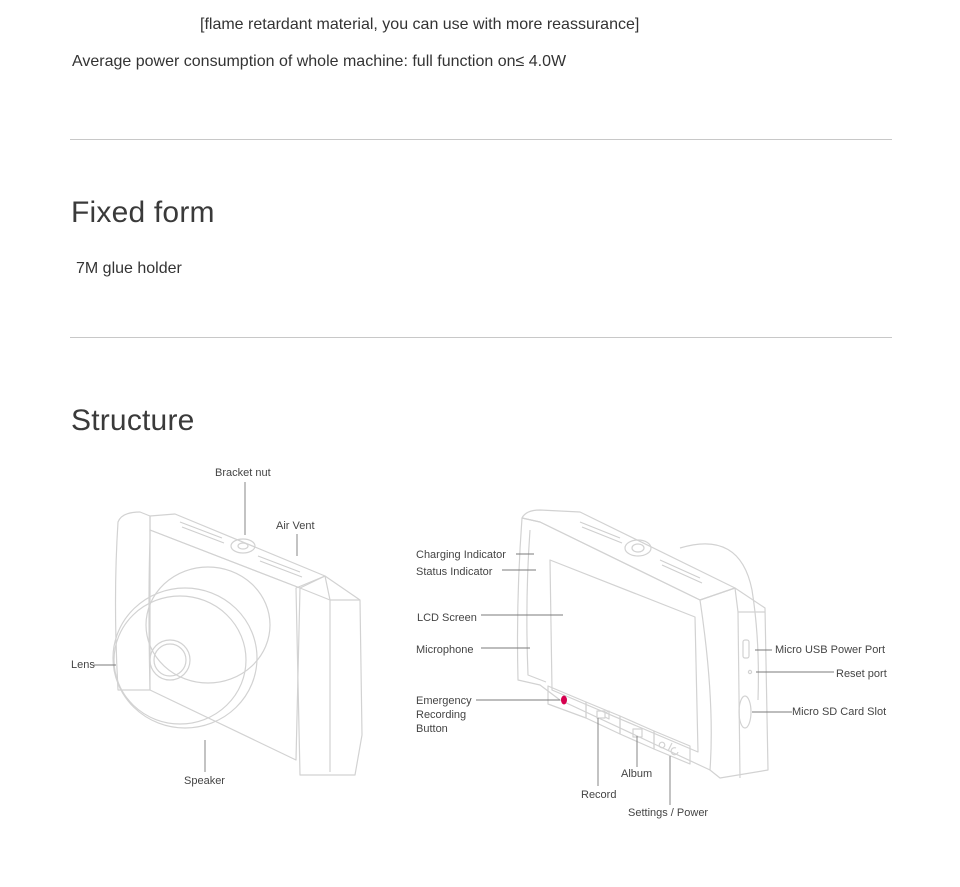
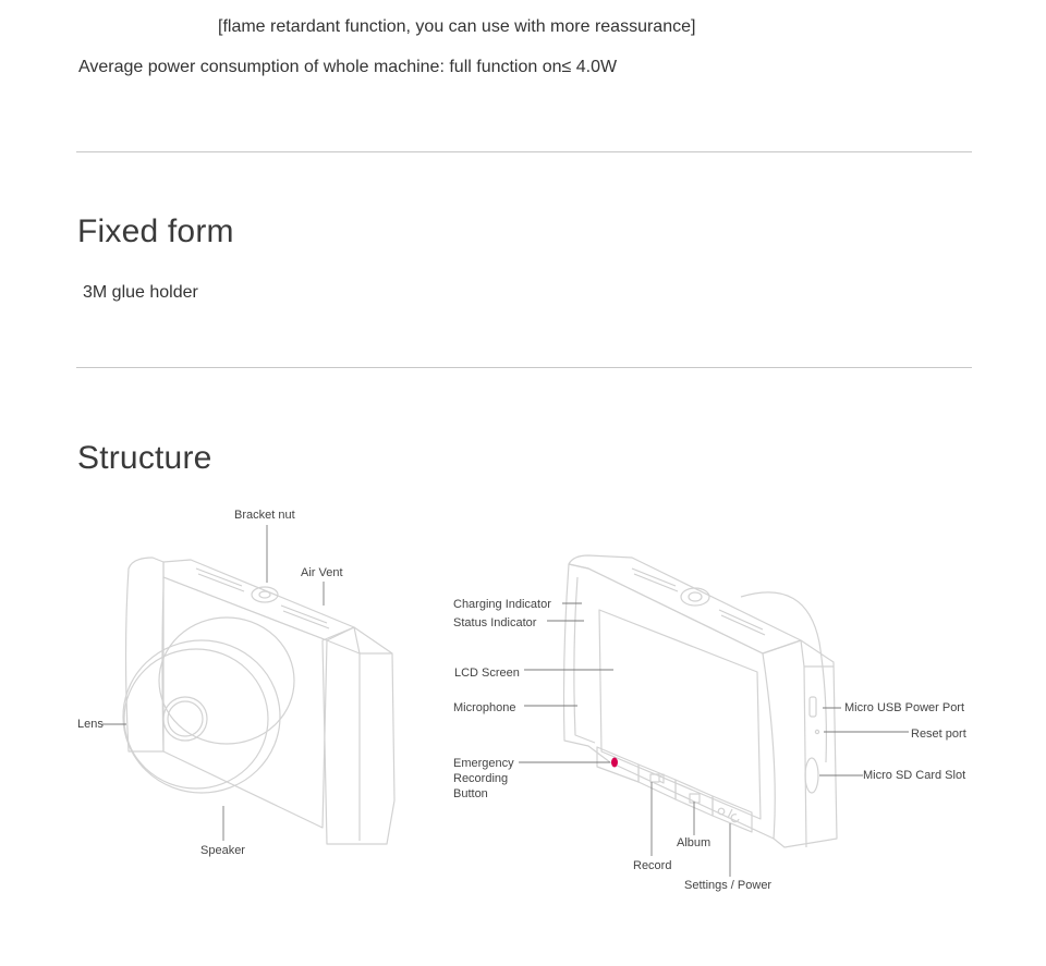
- [flame retardant material, you can use with more reassurance]
+ [flame retardant function, you can use with more reassurance]
  Average power consumption of whole machine: full function on≤ 4.0W
  Fixed form
- 7M glue holder
+ 3M glue holder
  Structure
  Bracket nut
  Air Vent
  Lens
  Speaker
  Charging Indicator
  Status Indicator
  LCD Screen
  Microphone
  Emergency
  Recording
  Button
  Record
  Album
  Settings / Power
  Micro USB Power Port
  Reset port
  Micro SD Card Slot
